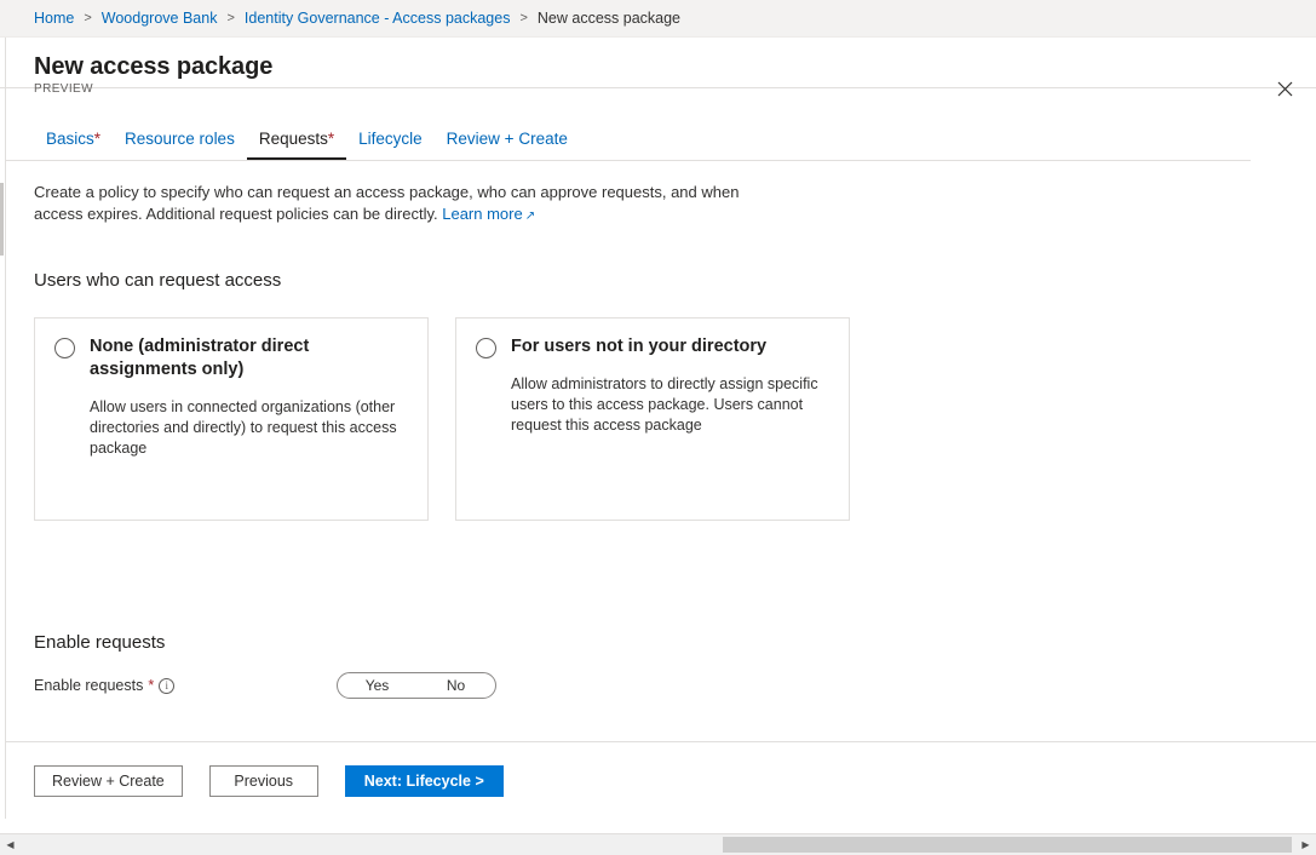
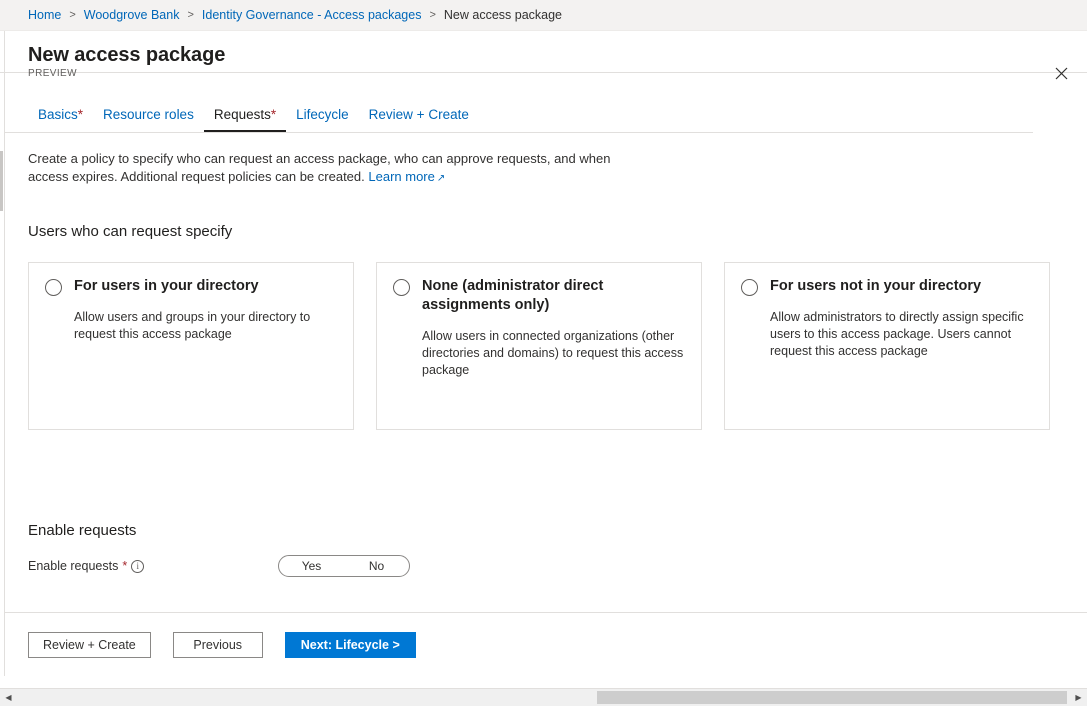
  Home
  >
  Woodgrove Bank
  >
  Identity Governance - Access packages
  >
  New access package
  New access package
  PREVIEW
  Basics*
  Resource roles
  Requests*
  Lifecycle
  Review + Create
- Create a policy to specify who can request an access package, who can approve requests, and when access expires. Additional request policies can be directly. Learn more ↗
+ Create a policy to specify who can request an access package, who can approve requests, and when access expires. Additional request policies can be created. Learn more ↗
- Users who can request access
+ Users who can request specify
+ For users in your directory
+ Allow users and groups in your directory to request this access package
  None (administrator direct assignments only)
- Allow users in connected organizations (other directories and directly) to request this access package
+ Allow users in connected organizations (other directories and domains) to request this access package
  For users not in your directory
  Allow administrators to directly assign specific users to this access package. Users cannot request this access package
  Enable requests
  Enable requests
  *
  i
  Yes
  No
  Review + Create
  Previous
  Next: Lifecycle >
  ◀
  ▶
